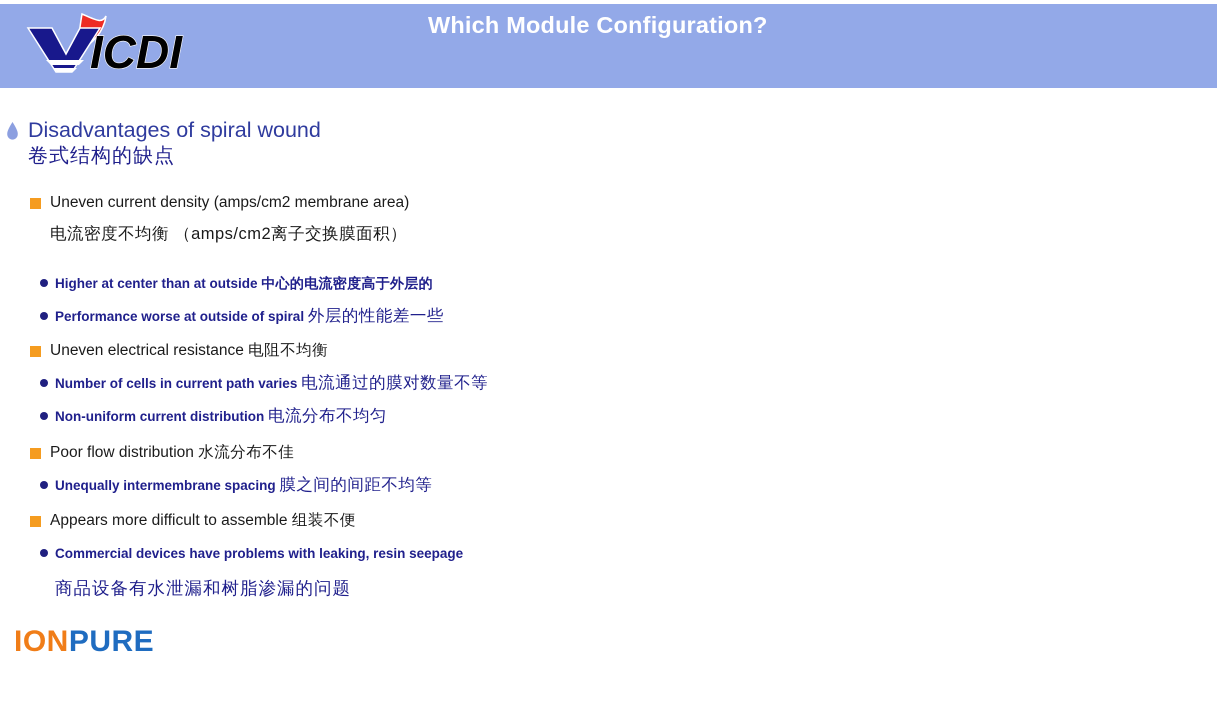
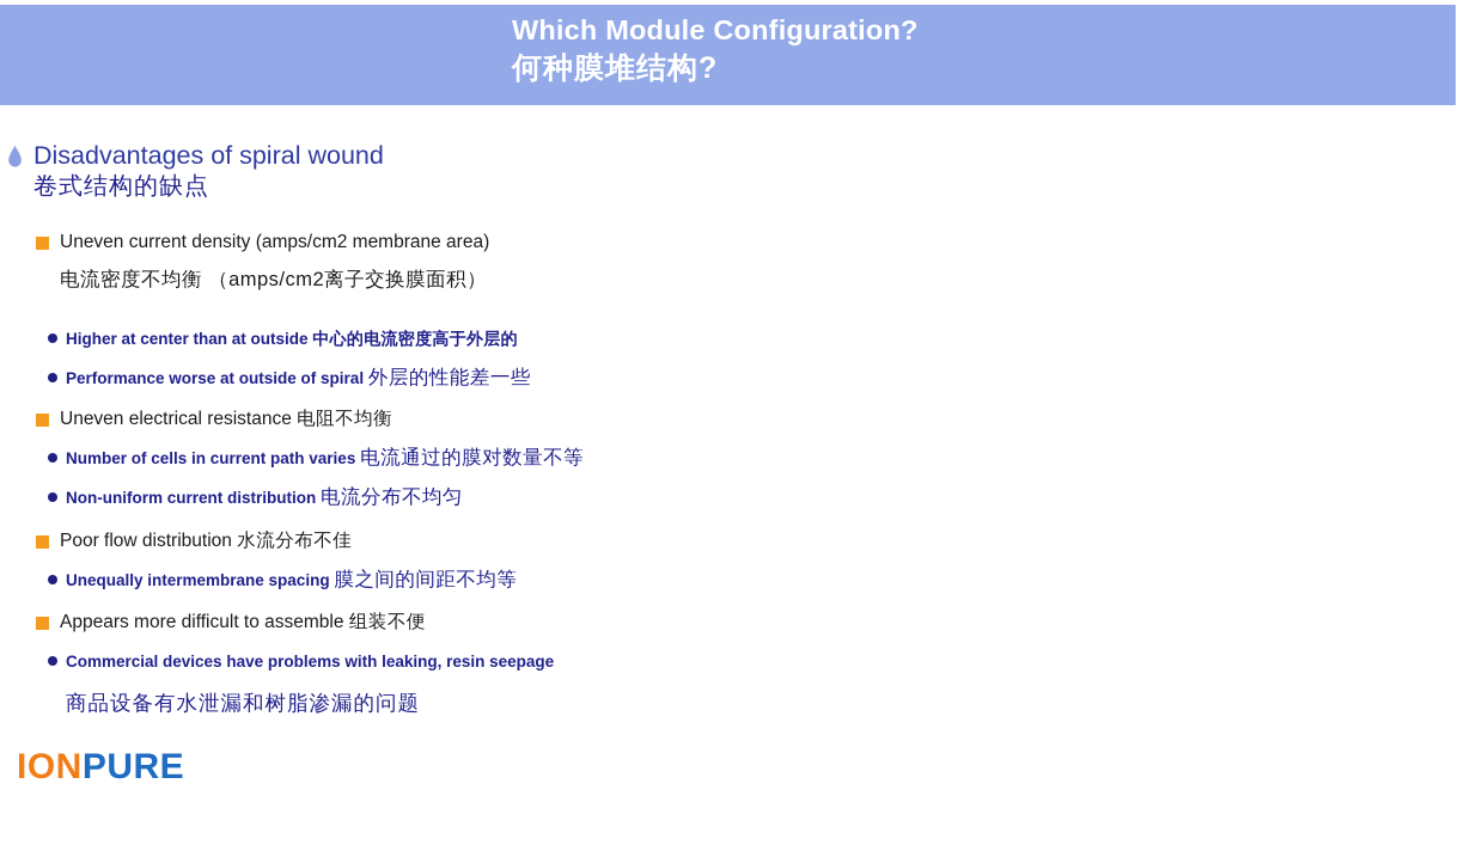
- ICDI
  Which Module Configuration?
+ 何种膜堆结构?
  Disadvantages of spiral wound
  卷式结构的缺点
  Uneven current density (amps/cm2 membrane area)
  电流密度不均衡 （amps/cm2离子交换膜面积）
  Higher at center than at outside 中心的电流密度高于外层的
  Performance worse at outside of spiral 外层的性能差一些
  Uneven electrical resistance 电阻不均衡
  Number of cells in current path varies 电流通过的膜对数量不等
  Non-uniform current distribution 电流分布不均匀
  Poor flow distribution 水流分布不佳
  Unequally intermembrane spacing 膜之间的间距不均等
  Appears more difficult to assemble 组装不便
  Commercial devices have problems with leaking, resin seepage
  商品设备有水泄漏和树脂渗漏的问题
  IONPURE
